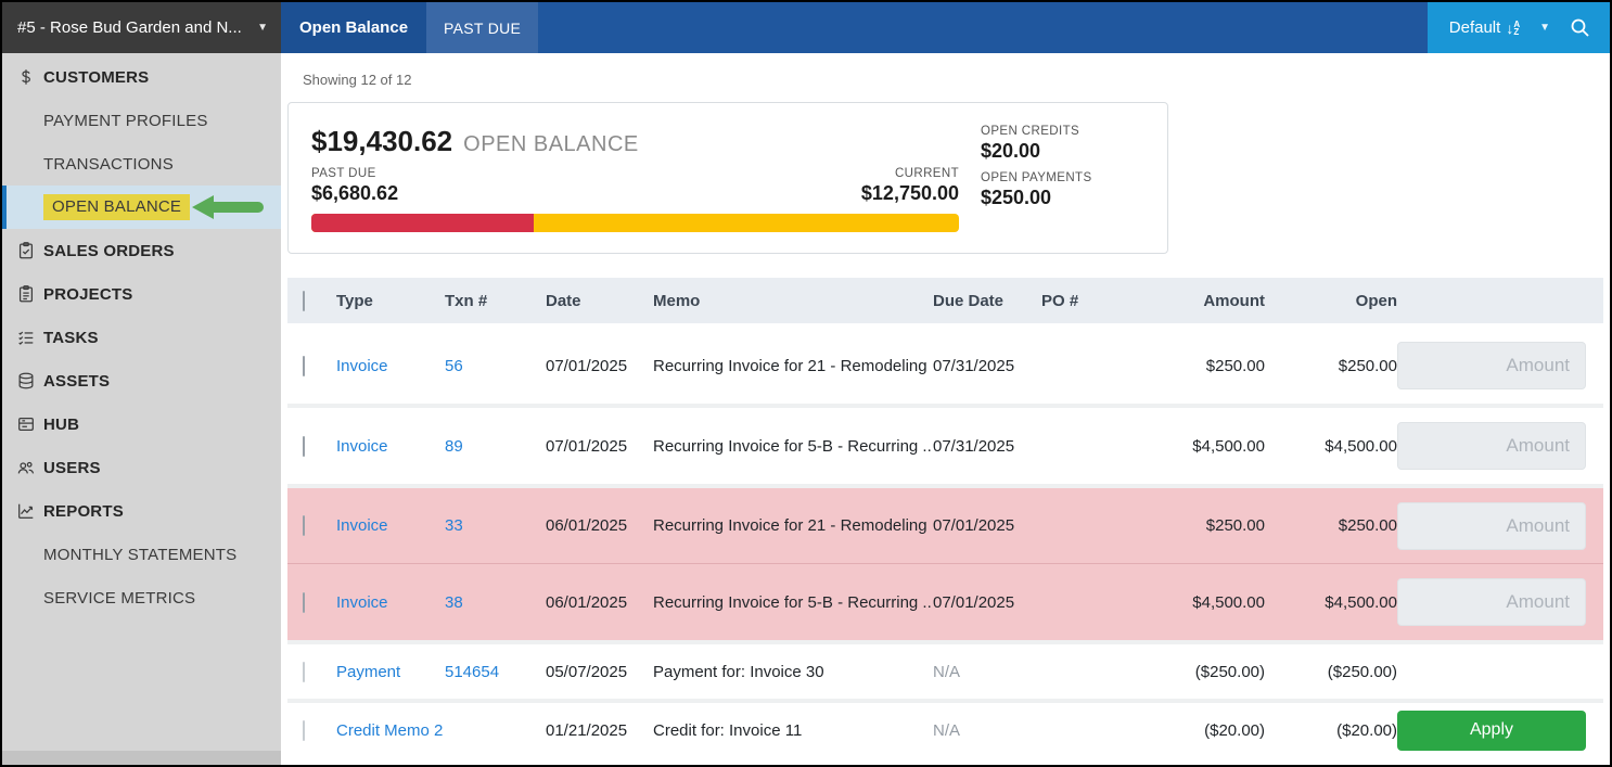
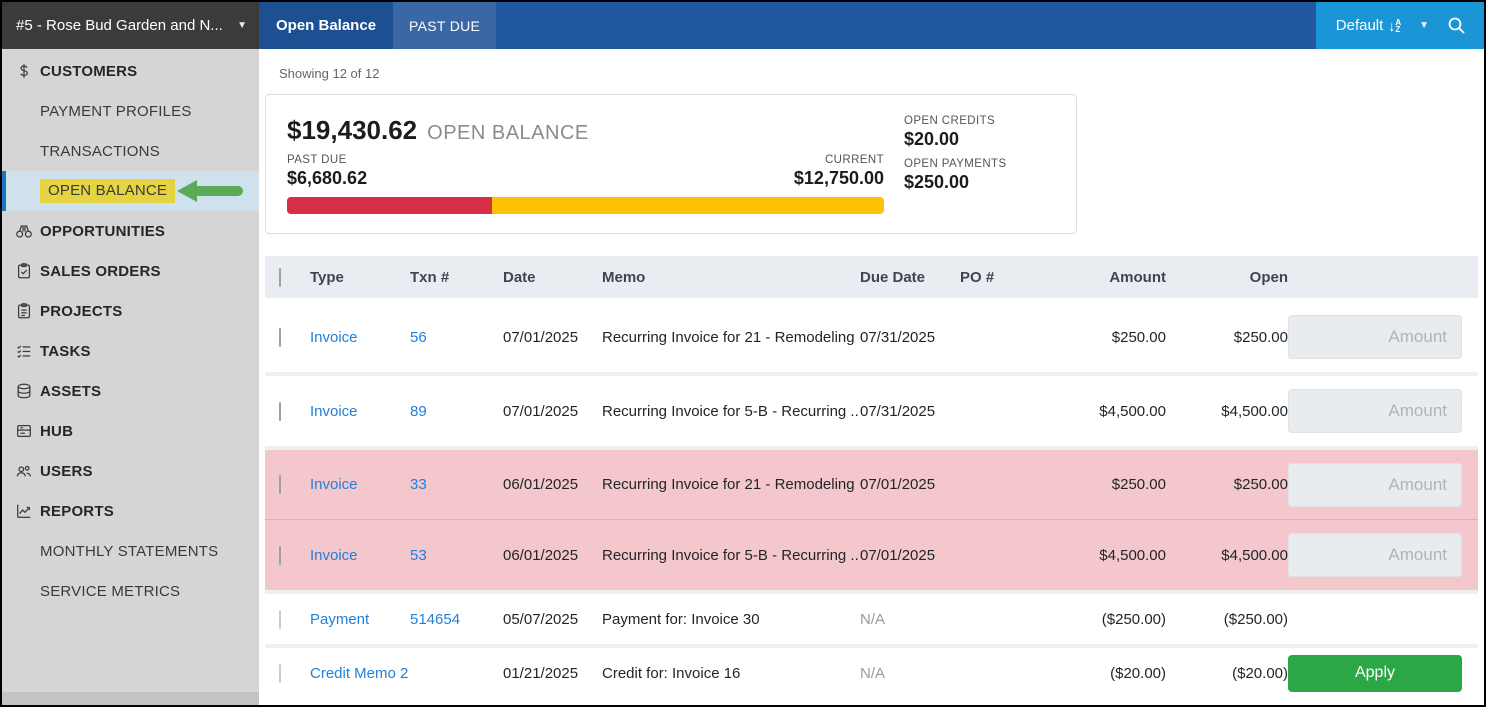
  #5 - Rose Bud Garden and N...
  ▼
  CUSTOMERS
  PAYMENT PROFILES
  TRANSACTIONS
  OPEN BALANCE
+ OPPORTUNITIES
  SALES ORDERS
  PROJECTS
  TASKS
  ASSETS
  HUB
  USERS
  REPORTS
  MONTHLY STATEMENTS
  SERVICE METRICS
  Open Balance
  PAST DUE
  Default
  ↓
  A
  Z
  ▼
  Showing 12 of 12
  $19,430.62
  OPEN BALANCE
  PAST DUE
  $6,680.62
  CURRENT
  $12,750.00
  OPEN CREDITS
  $20.00
  OPEN PAYMENTS
  $250.00
  Type
  Txn #
  Date
  Memo
  Due Date
  PO #
  Amount
  Open
  Invoice
  56
  07/01/2025
  Recurring Invoice for 21 - Remodeling
  07/31/2025
  $250.00
  $250.00
  Amount
  Invoice
  89
  07/01/2025
  Recurring Invoice for 5-B - Recurring ..
  07/31/2025
  $4,500.00
  $4,500.00
  Amount
  Invoice
  33
  06/01/2025
  Recurring Invoice for 21 - Remodeling
  07/01/2025
  $250.00
  $250.00
  Amount
  Invoice
- 38
+ 53
  06/01/2025
  Recurring Invoice for 5-B - Recurring ..
  07/01/2025
  $4,500.00
  $4,500.00
  Amount
  Payment
  514654
  05/07/2025
  Payment for: Invoice 30
  N/A
  ($250.00)
  ($250.00)
  Credit Memo 2
  01/21/2025
- Credit for: Invoice 11
+ Credit for: Invoice 16
  N/A
  ($20.00)
  ($20.00)
  Apply
